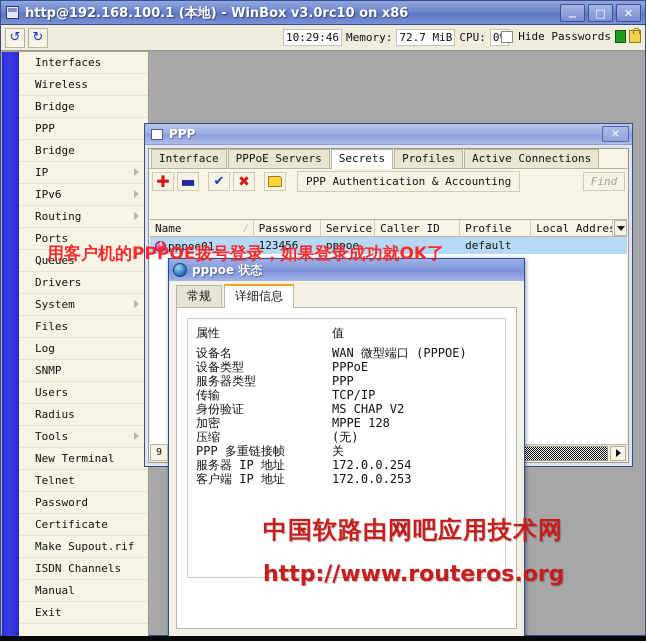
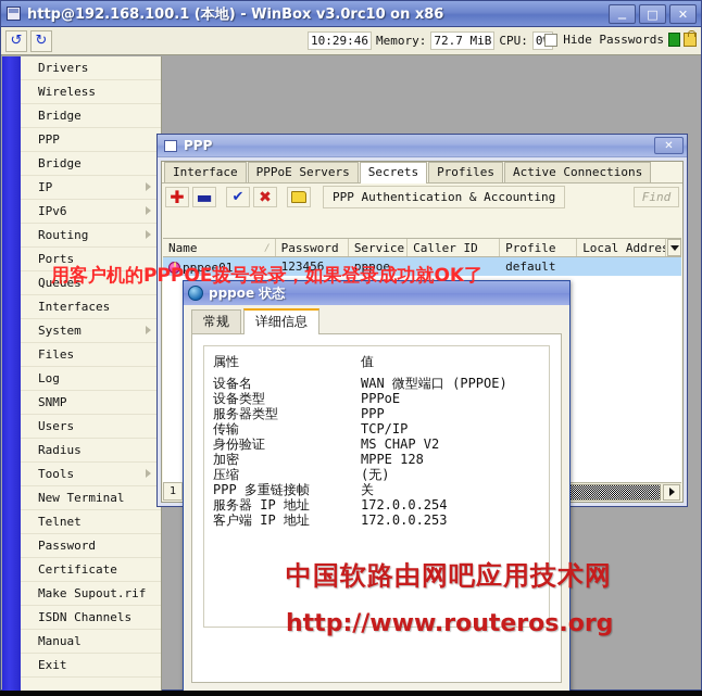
  http@192.168.100.1 (本地) - WinBox v3.0rc10 on x86
  _
  □
  ✕
  ↺
  ↻
  10:29:46
  Memory:
  72.7 MiB
  CPU:
  Hide Passwords
- Interfaces
+ Drivers
  Wireless
  Bridge
  PPP
  Bridge
  IP
  IPv6
  Routing
  Ports
  Queues
- Drivers
+ Interfaces
  System
  Files
  Log
  SNMP
  Users
  Radius
  Tools
  New Terminal
  Telnet
  Password
  Certificate
  Make Supout.rif
  ISDN Channels
  Manual
  Exit
  PPP
  ✕
  Interface
  PPPoE Servers
  Secrets
  Profiles
  Active Connections
  ✚
  ▬
  ✔
  ✖
  PPP Authentication & Accounting
  Find
  Name
  /
  Password
  Service
  Caller ID
  Profile
  Local Addre
  pppoe01
  123456
  pppoe
  default
- 9
+ 1
  pppoe 状态
  常规
  详细信息
  属性
  值
  设备名
  WAN 微型端口 (PPPOE)
  设备类型
  PPPoE
  服务器类型
  PPP
  传输
  TCP/IP
  身份验证
  MS CHAP V2
  加密
  MPPE 128
  压缩
  (无)
  PPP 多重链接帧
  关
  服务器 IP 地址
  172.0.0.254
  客户端 IP 地址
  172.0.0.253
  用客户机的PPPOE拨号登录，如果登录成功就OK了
  中国软路由网吧应用技术网
  http://www.routeros.org
